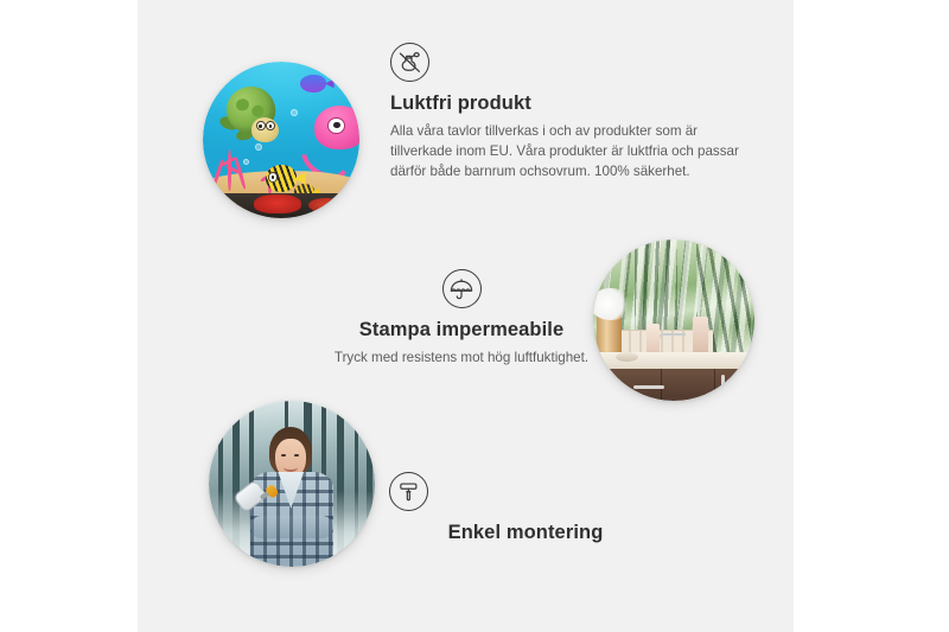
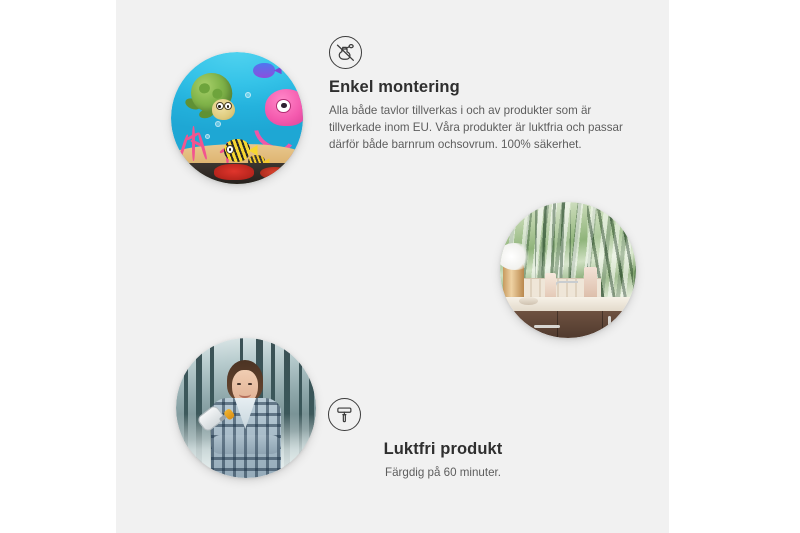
- Luktfri produkt
+ Enkel montering
- Alla våra tavlor tillverkas i och av produkter som är tillverkade inom EU. Våra produkter är luktfria och passar därför både barnrum ochsovrum. 100% säkerhet.
+ Alla både tavlor tillverkas i och av produkter som är tillverkade inom EU. Våra produkter är luktfria och passar därför både barnrum ochsovrum. 100% säkerhet.
- Stampa impermeabile
- Tryck med resistens mot hög luftfuktighet.
- Enkel montering
+ Luktfri produkt
+ Färgdig på 60 minuter.
